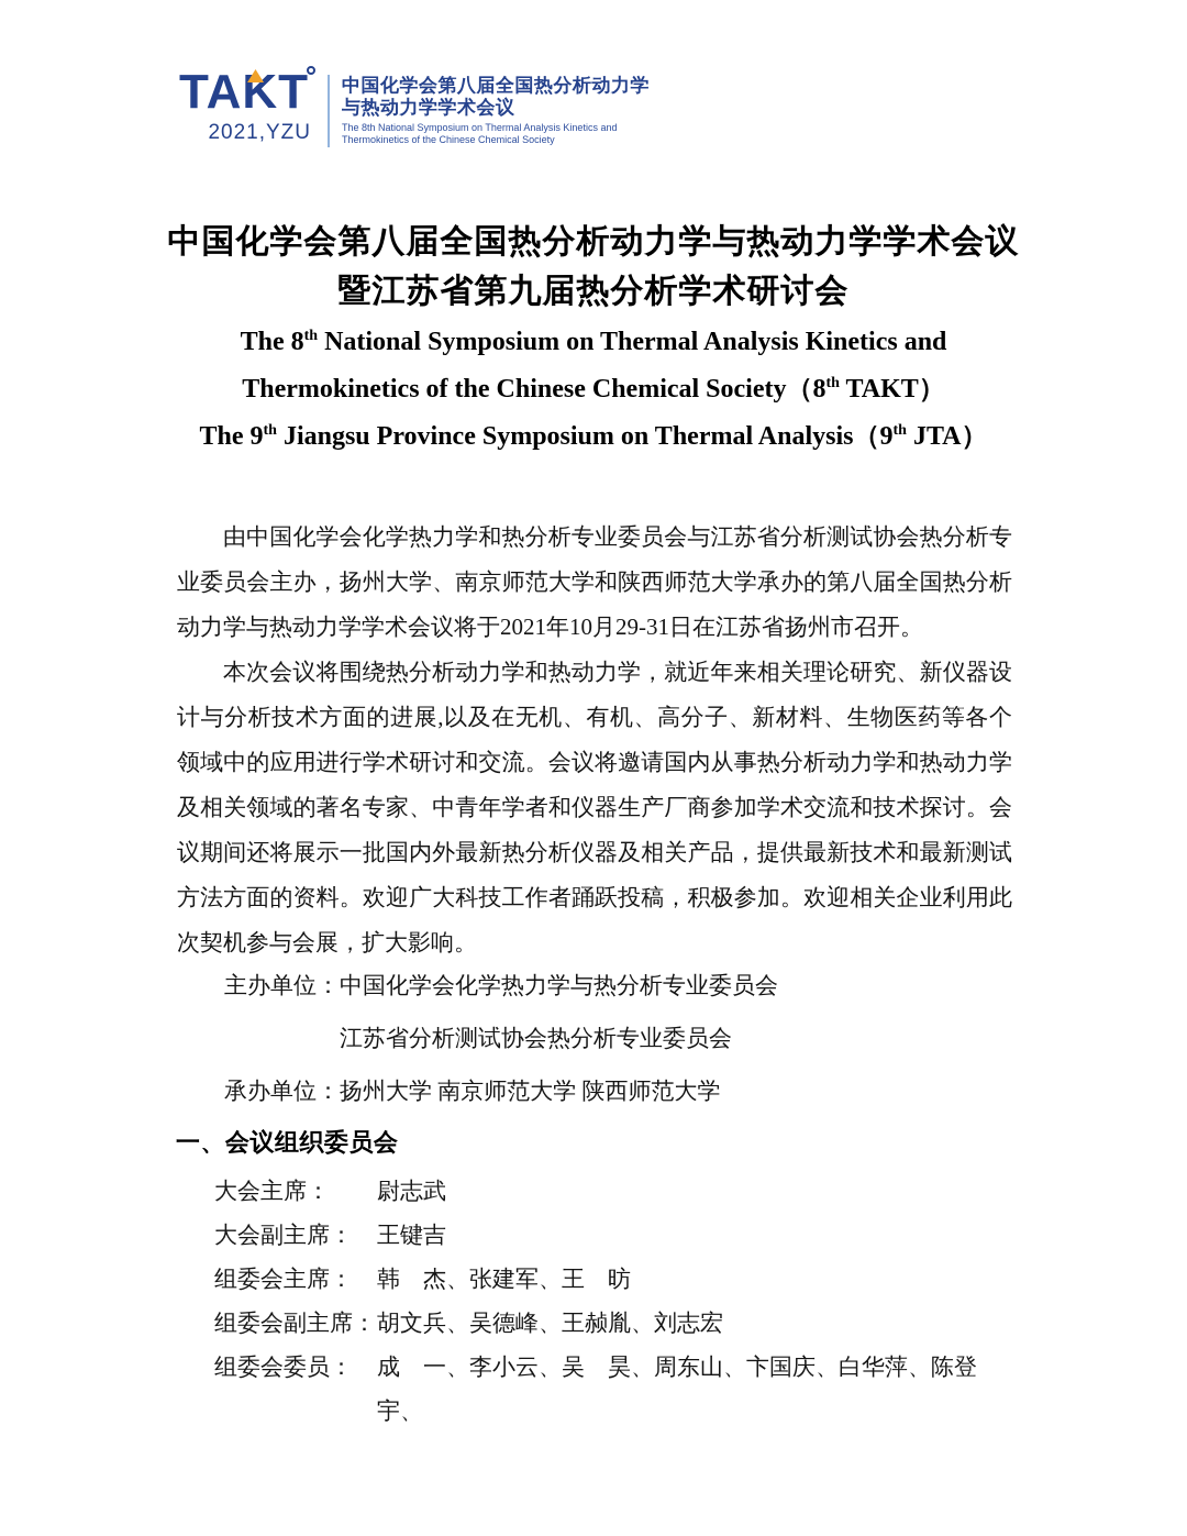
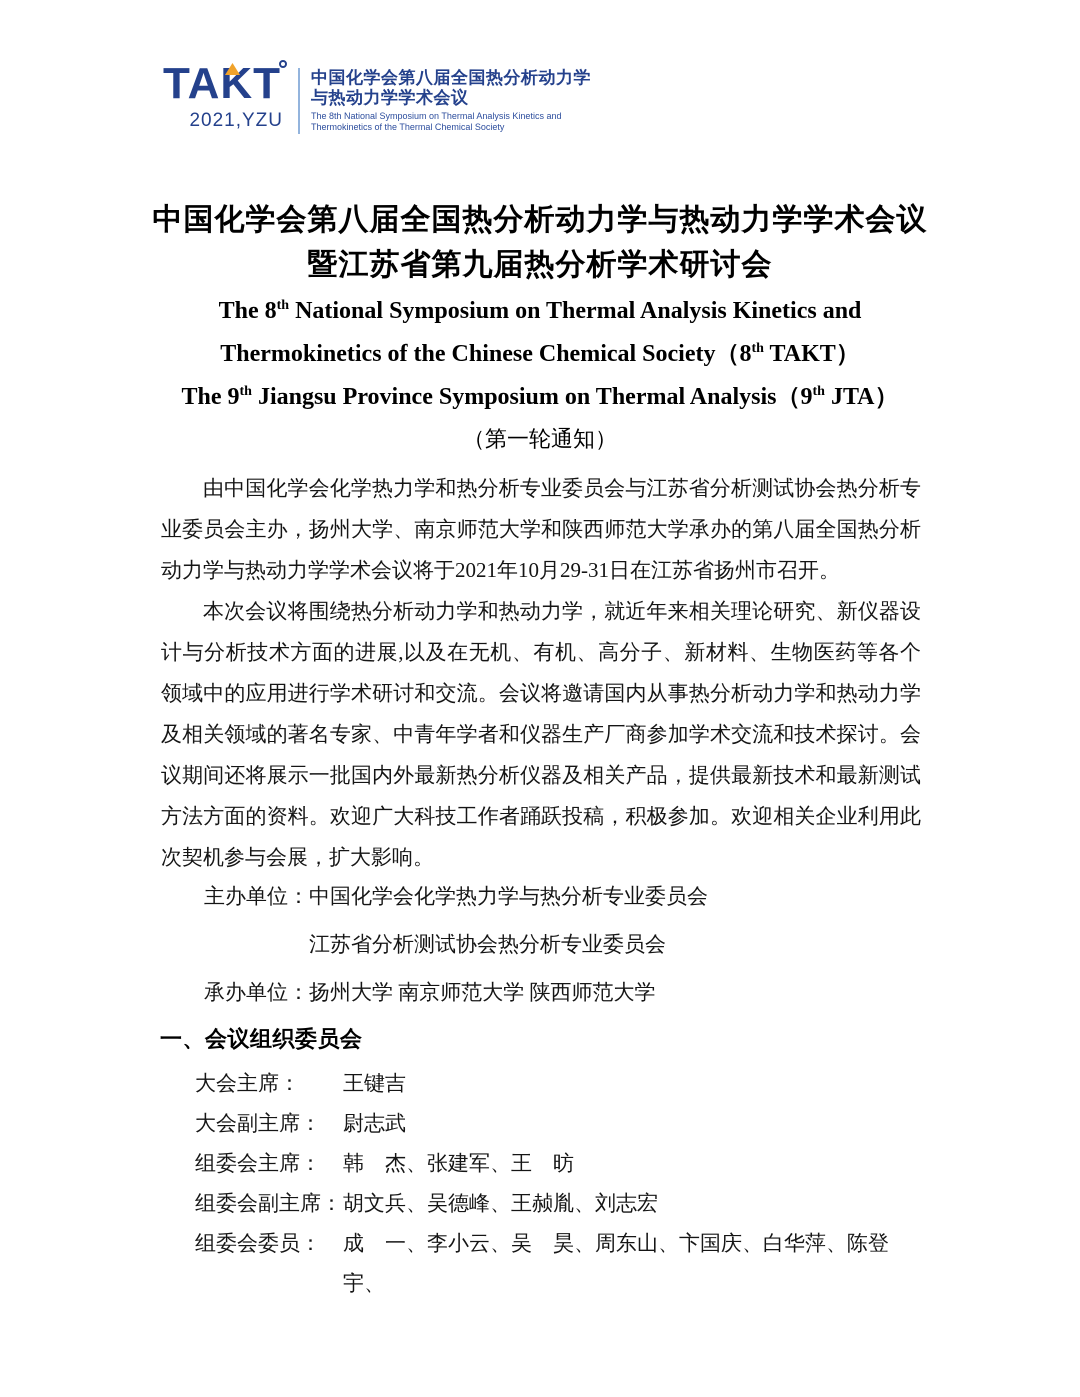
  TAKT
  2021,YZU
  中国化学会第八届全国热分析动力学
  与热动力学学术会议
  The 8th National Symposium on Thermal Analysis Kinetics and
- Thermokinetics of the Chinese Chemical Society
+ Thermokinetics of the Thermal Chemical Society
  中国化学会第八届全国热分析动力学与热动力学学术会议
  暨江苏省第九届热分析学术研讨会
  The 8th National Symposium on Thermal Analysis Kinetics and
  Thermokinetics of the Chinese Chemical Society（8th TAKT）
  The 9th Jiangsu Province Symposium on Thermal Analysis（9th JTA）
+ （第一轮通知）
  由中国化学会化学热力学和热分析专业委员会与江苏省分析测试协会热分析专业委员会主办，扬州大学、南京师范大学和陕西师范大学承办的第八届全国热分析动力学与热动力学学术会议将于2021年10月29-31日在江苏省扬州市召开。
  本次会议将围绕热分析动力学和热动力学，就近年来相关理论研究、新仪器设计与分析技术方面的进展,以及在无机、有机、高分子、新材料、生物医药等各个领域中的应用进行学术研讨和交流。会议将邀请国内从事热分析动力学和热动力学及相关领域的著名专家、中青年学者和仪器生产厂商参加学术交流和技术探讨。会议期间还将展示一批国内外最新热分析仪器及相关产品，提供最新技术和最新测试方法方面的资料。欢迎广大科技工作者踊跃投稿，积极参加。欢迎相关企业利用此次契机参与会展，扩大影响。
  主办单位：
  中国化学会化学热力学与热分析专业委员会
  江苏省分析测试协会热分析专业委员会
  承办单位：
  扬州大学 南京师范大学 陕西师范大学
  一、会议组织委员会
  大会主席：
- 尉志武
+ 王键吉
  大会副主席：
- 王键吉
+ 尉志武
  组委会主席：
  韩 杰、张建军、王 昉
  组委会副主席：
  胡文兵、吴德峰、王赪胤、刘志宏
  组委会委员：
  成 一、李小云、吴 昊、周东山、卞国庆、白华萍、陈登宇、
